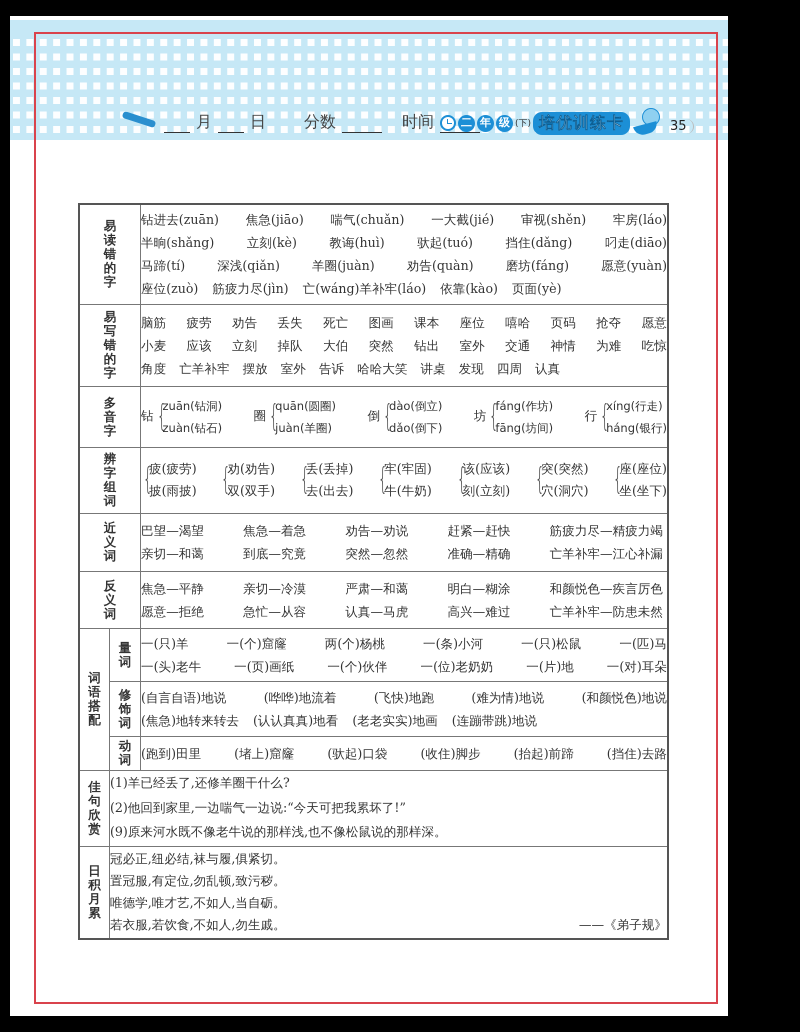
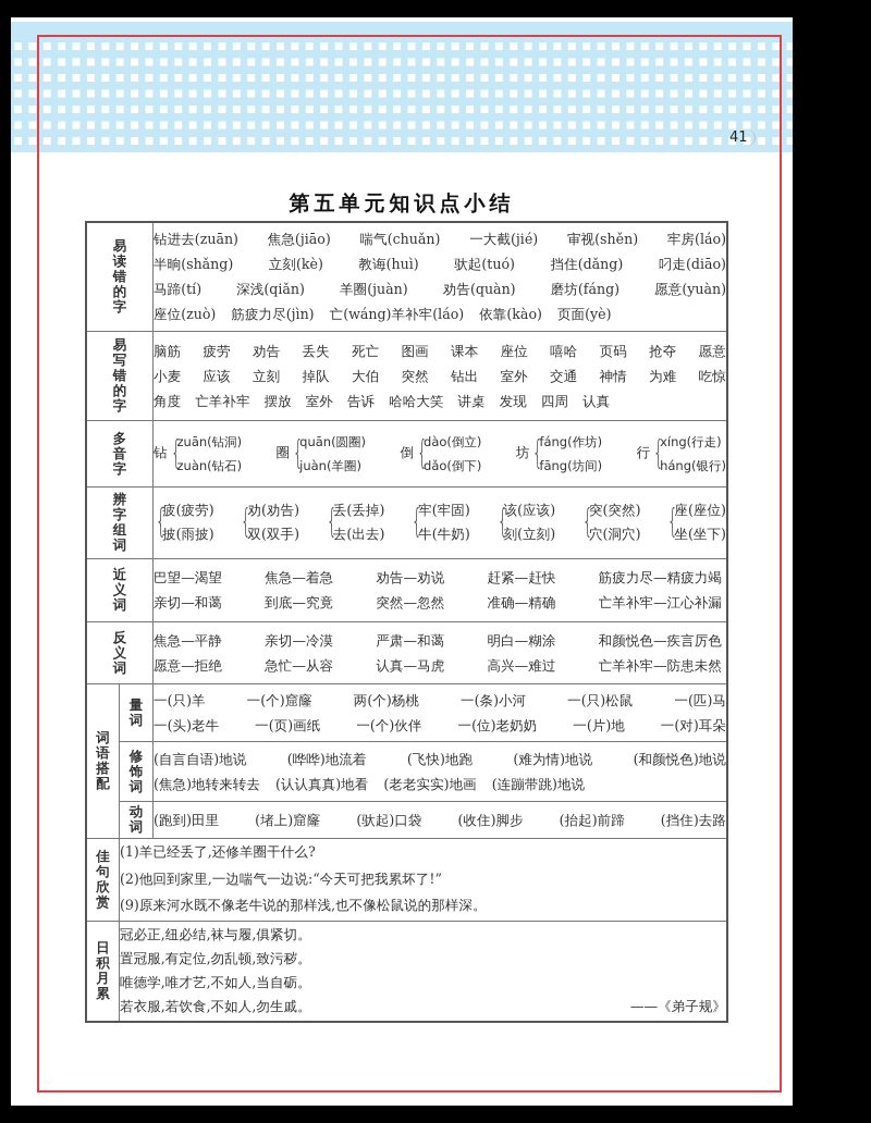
- 月
- 日
- 分数
- 时间
- 二
- 年
- 级
- (下)
- 培优训练卡
- 35
+ 41
+ 第五单元知识点小结
  易读错的字	钻进去(zuān) 焦急(jiāo) 喘气(chuǎn) 一大截(jié) 审视(shěn) 牢房(láo) 半晌(shǎng) 立刻(kè) 教诲(huì) 驮起(tuó) 挡住(dǎng) 叼走(diāo) 马蹄(tí) 深浅(qiǎn) 羊圈(juàn) 劝告(quàn) 磨坊(fáng) 愿意(yuàn) 座位(zuò) 筋疲力尽(jìn) 亡(wáng)羊补牢(láo) 依靠(kào) 页面(yè)
  易写错的字	脑筋 疲劳 劝告 丢失 死亡 图画 课本 座位 嘻哈 页码 抢夺 愿意 小麦 应该 立刻 掉队 大伯 突然 钻出 室外 交通 神情 为难 吃惊 角度 亡羊补牢 摆放 室外 告诉 哈哈大笑 讲桌 发现 四周 认真
  多音字	钻 {zuān(钻洞)zuàn(钻石) 圈 {quān(圆圈)juàn(羊圈) 倒 {dào(倒立)dǎo(倒下) 坊 {fáng(作坊)fāng(坊间) 行 {xíng(行走)háng(银行)
  辨字组词	{疲(疲劳)披(雨披) {劝(劝告)双(双手) {丢(丢掉)去(出去) {牢(牢固)牛(牛奶) {该(应该)刻(立刻) {突(突然)穴(洞穴) {座(座位)坐(坐下)
  近义词	巴望—渴望 焦急—着急 劝告—劝说 赶紧—赶快 筋疲力尽—精疲力竭 亲切—和蔼 到底—究竟 突然—忽然 准确—精确 亡羊补牢—江心补漏
  反义词	焦急—平静 亲切—冷漠 严肃—和蔼 明白—糊涂 和颜悦色—疾言厉色 愿意—拒绝 急忙—从容 认真—马虎 高兴—难过 亡羊补牢—防患未然
  词语搭配	量词	一(只)羊 一(个)窟窿 两(个)杨桃 一(条)小河 一(只)松鼠 一(匹)马 一(头)老牛 一(页)画纸 一(个)伙伴 一(位)老奶奶 一(片)地 一(对)耳朵
  修饰词	(自言自语)地说 (哗哗)地流着 (飞快)地跑 (难为情)地说 (和颜悦色)地说 (焦急)地转来转去 (认认真真)地看 (老老实实)地画 (连蹦带跳)地说
  动词	(跑到)田里 (堵上)窟窿 (驮起)口袋 (收住)脚步 (抬起)前蹄 (挡住)去路
  佳句欣赏	(1)羊已经丢了,还修羊圈干什么? (2)他回到家里,一边喘气一边说:“今天可把我累坏了!” (9)原来河水既不像老牛说的那样浅,也不像松鼠说的那样深。
  日积月累	冠必正,纽必结,袜与履,俱紧切。 置冠服,有定位,勿乱顿,致污秽。 唯德学,唯才艺,不如人,当自砺。 若衣服,若饮食,不如人,勿生戚。 ——《弟子规》
